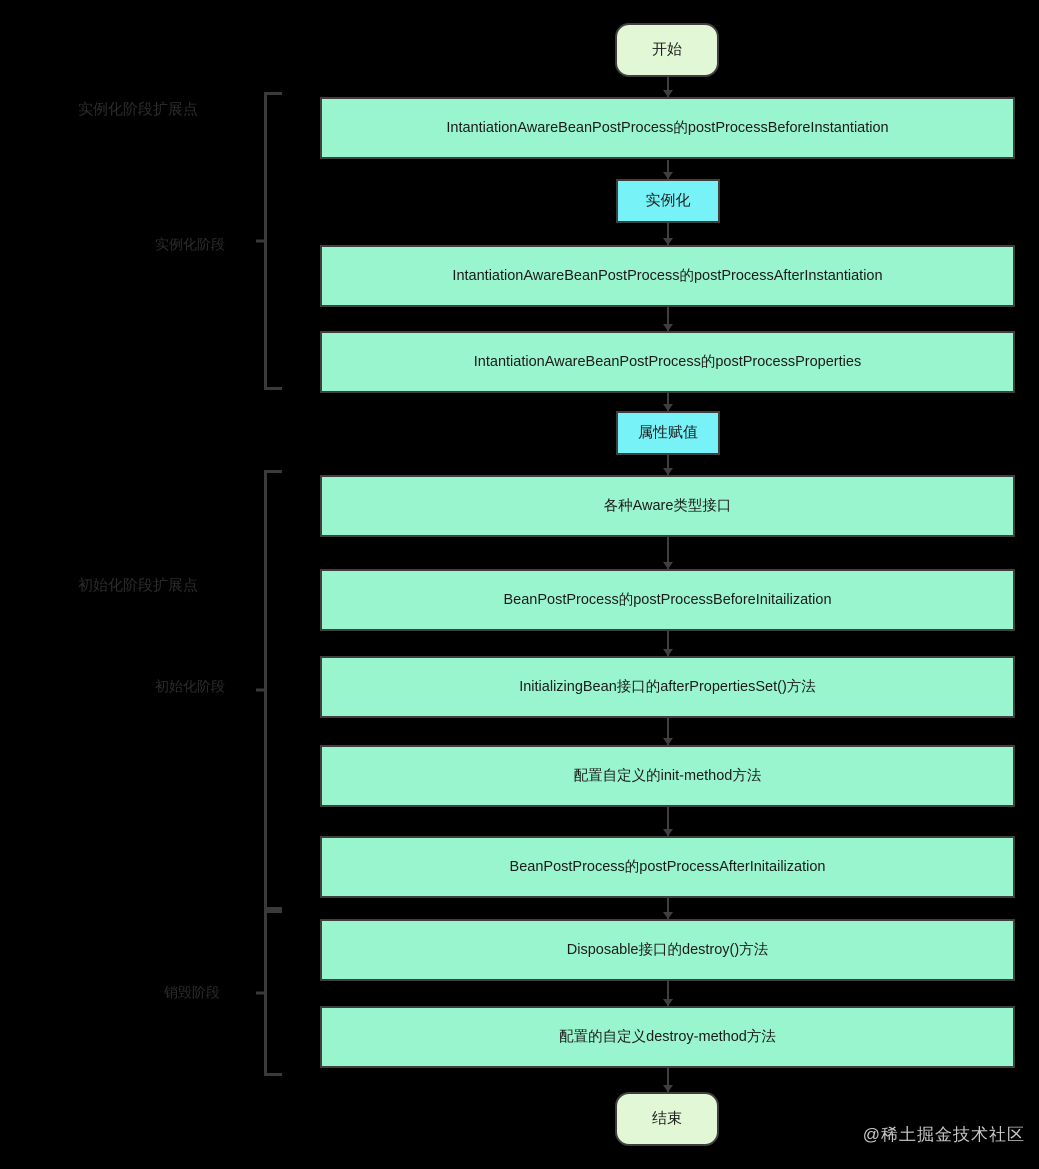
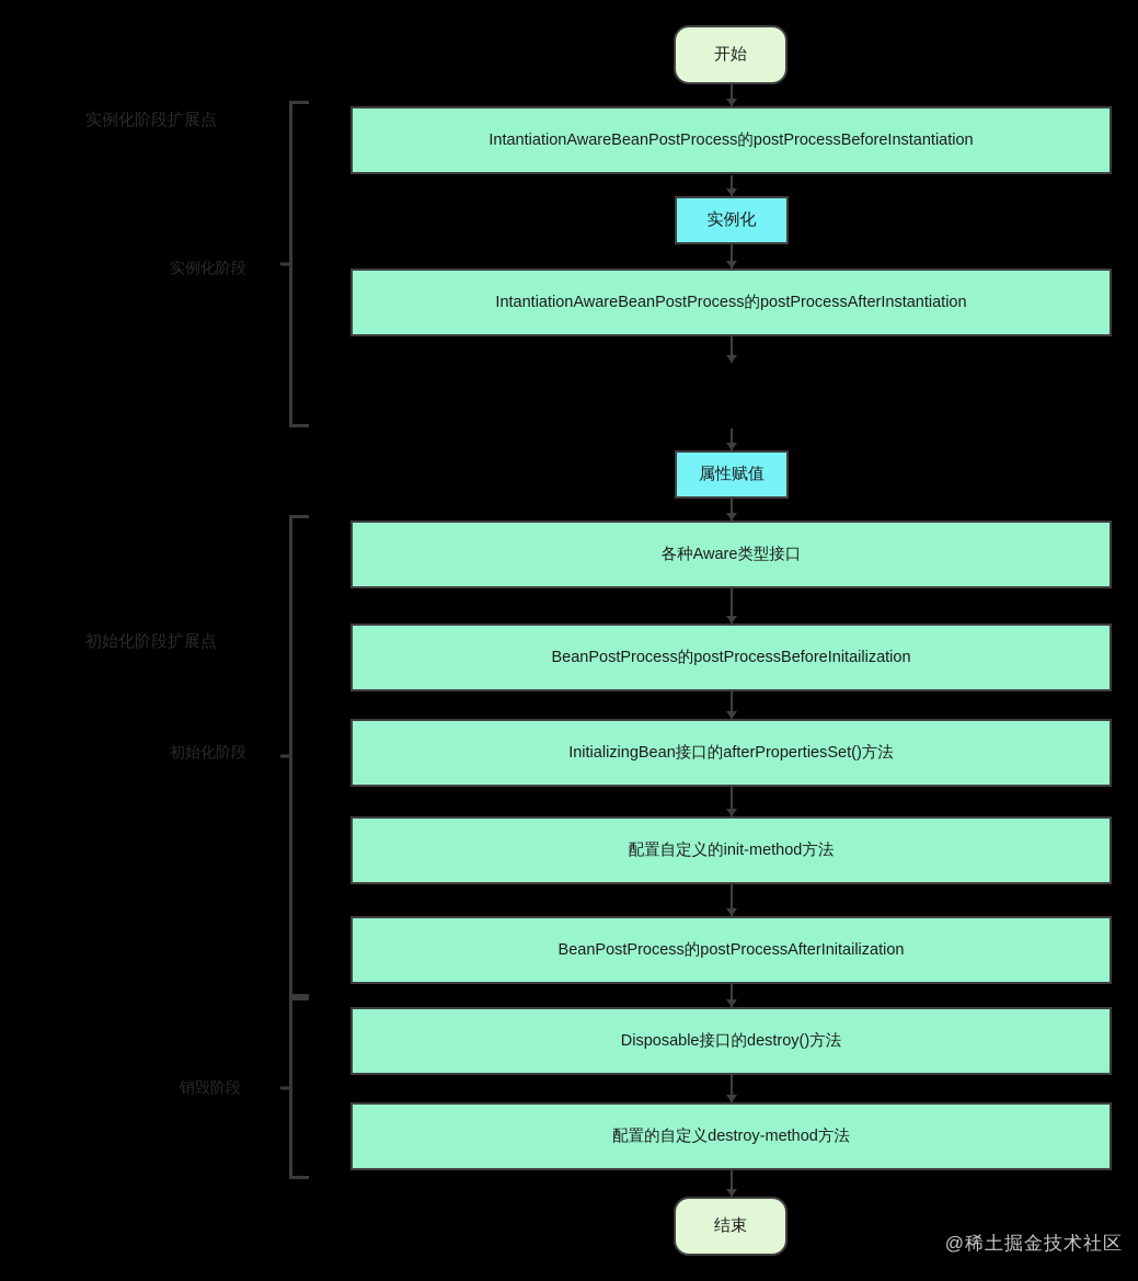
  实例化阶段扩展点
  实例化阶段
  初始化阶段扩展点
  初始化阶段
  销毁阶段
  开始
  IntantiationAwareBeanPostProcess的postProcessBeforeInstantiation
  实例化
  IntantiationAwareBeanPostProcess的postProcessAfterInstantiation
- IntantiationAwareBeanPostProcess的postProcessProperties
  属性赋值
  各种Aware类型接口
  BeanPostProcess的postProcessBeforeInitailization
  InitializingBean接口的afterPropertiesSet()方法
  配置自定义的init-method方法
  BeanPostProcess的postProcessAfterInitailization
  Disposable接口的destroy()方法
  配置的自定义destroy-method方法
  结束
  @稀土掘金技术社区
